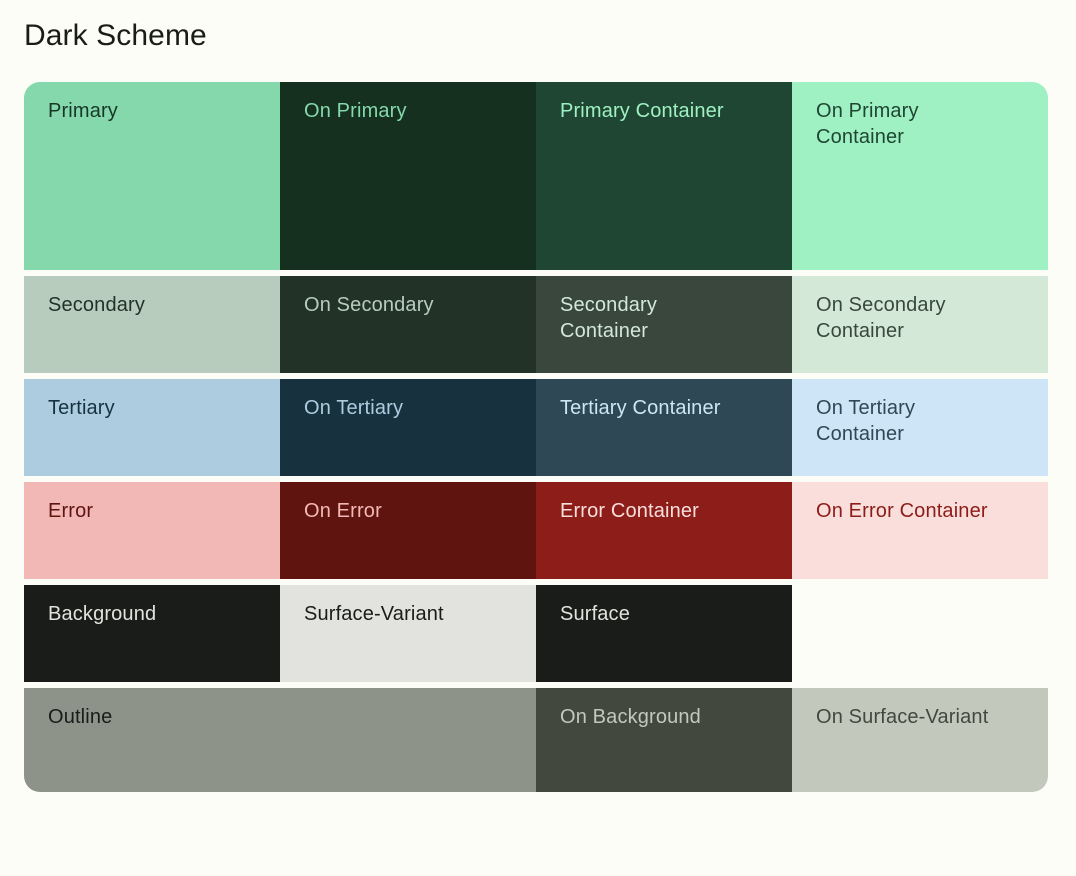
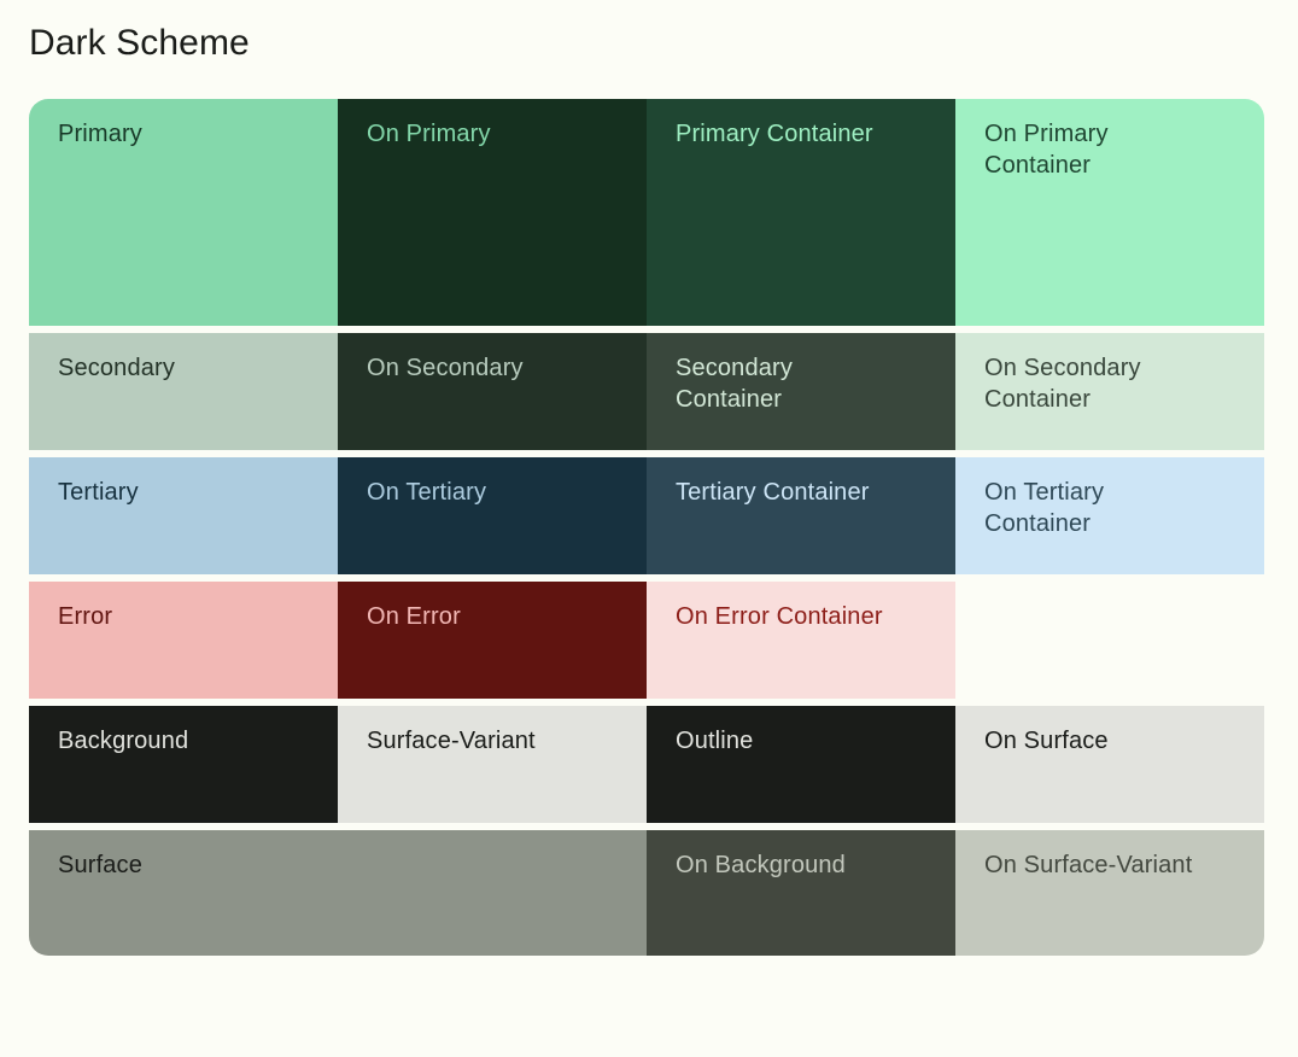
  Dark Scheme
  Primary
  On Primary
  Primary Container
  On Primary
  Container
  Secondary
  On Secondary
  Secondary
  Container
  On Secondary
  Container
  Tertiary
  On Tertiary
  Tertiary Container
  On Tertiary
  Container
  Error
  On Error
- Error Container
  On Error Container
  Background
  Surface-Variant
- Surface
+ Outline
+ On Surface
- Outline
+ Surface
  On Background
  On Surface-Variant
